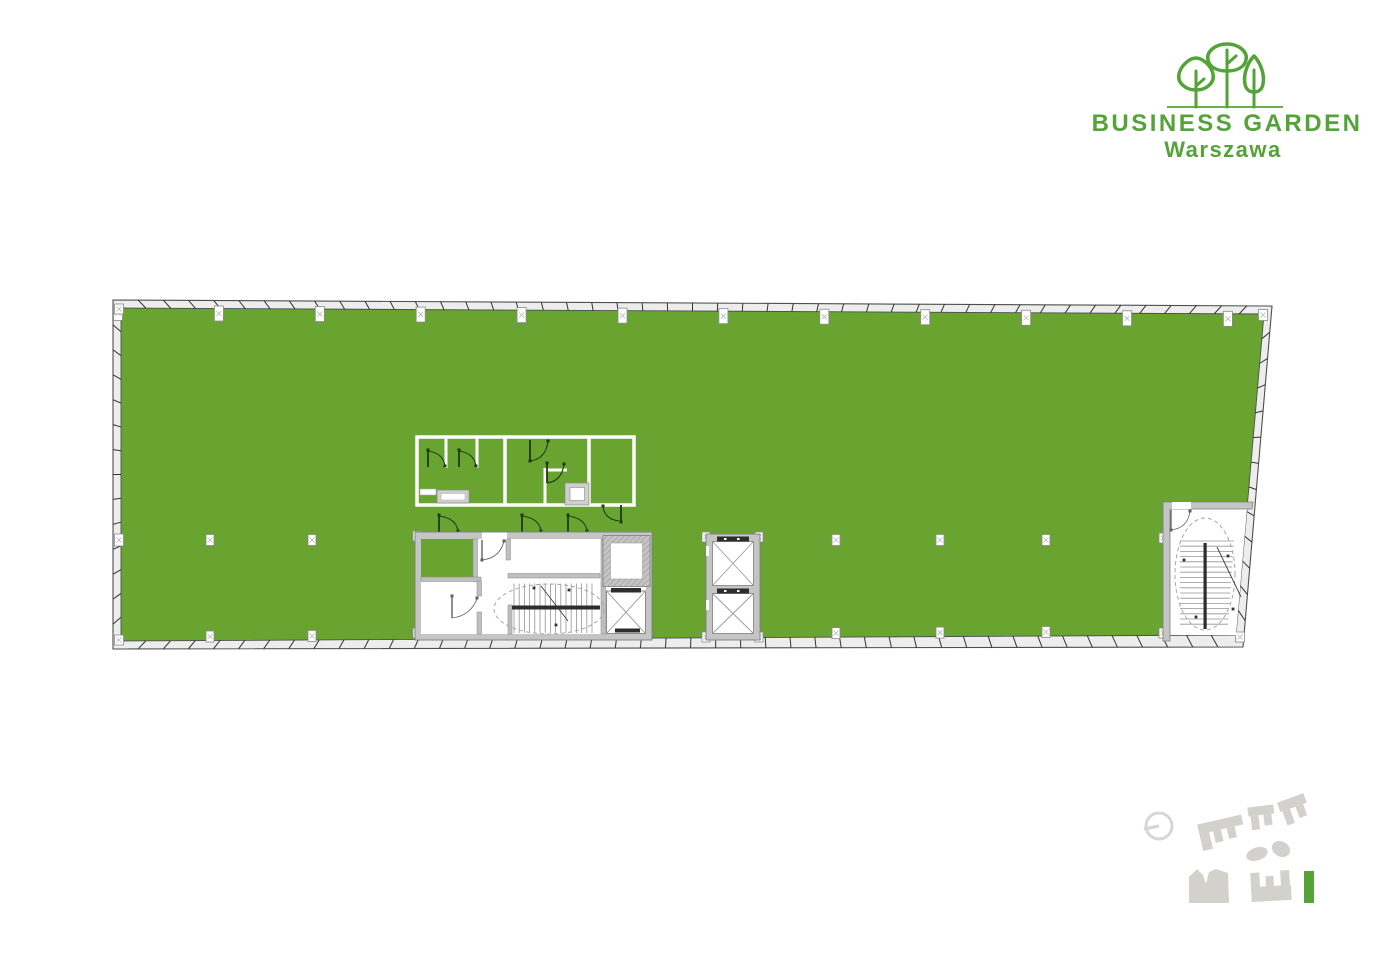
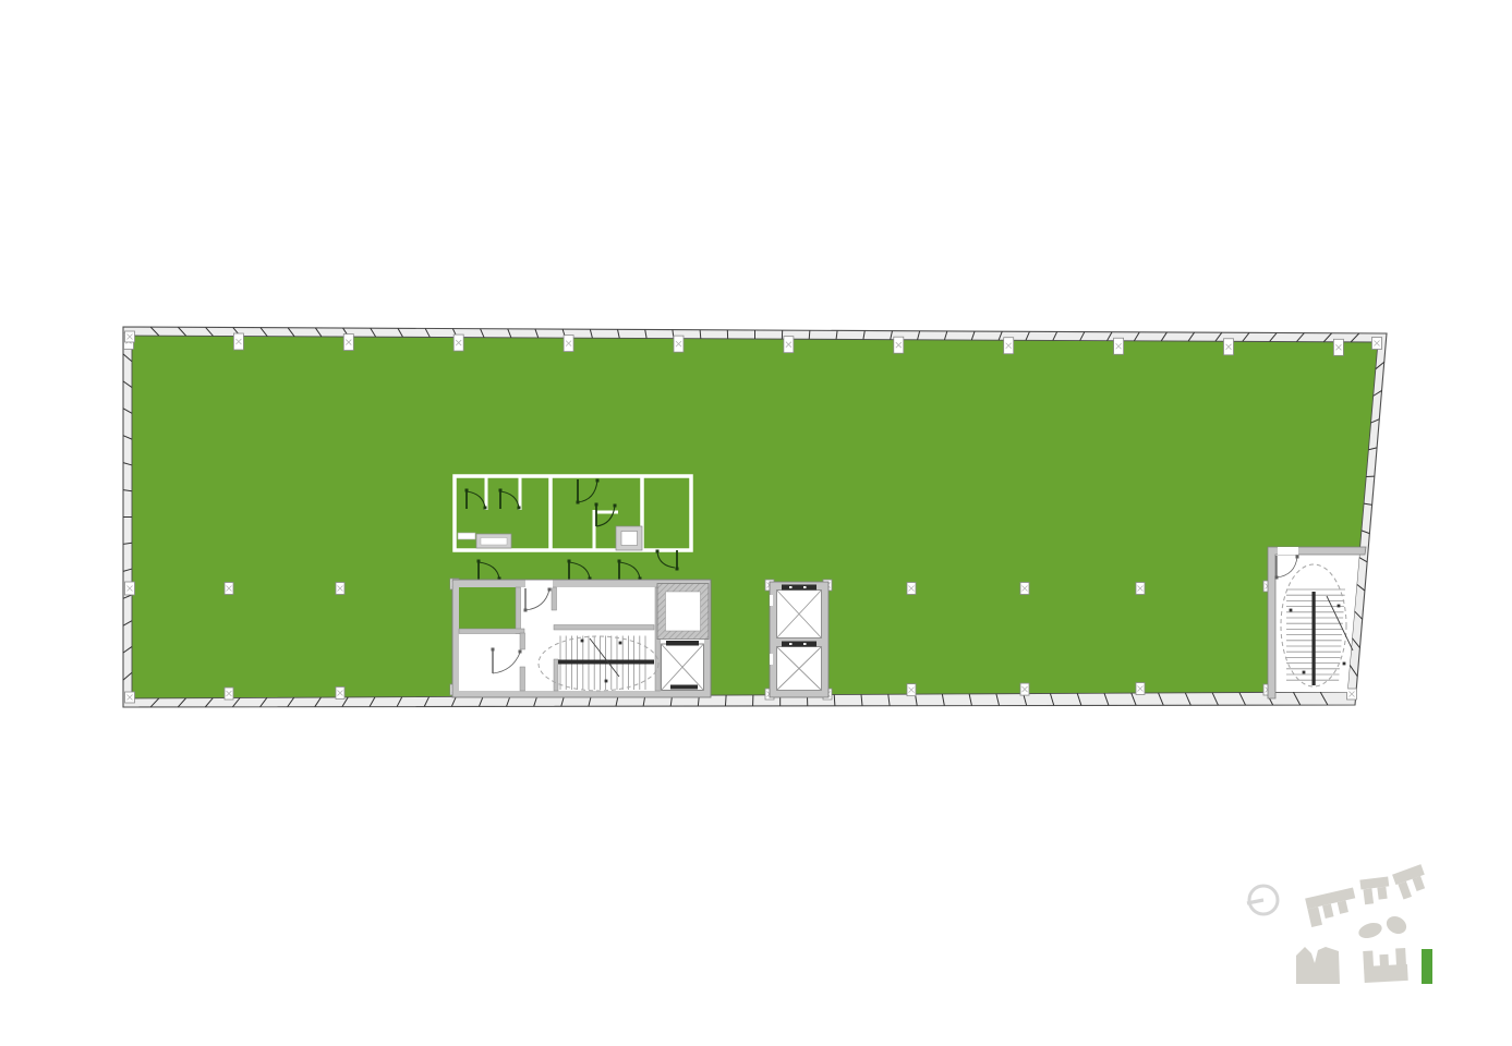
- BUSINESS GARDEN
- Warszawa
